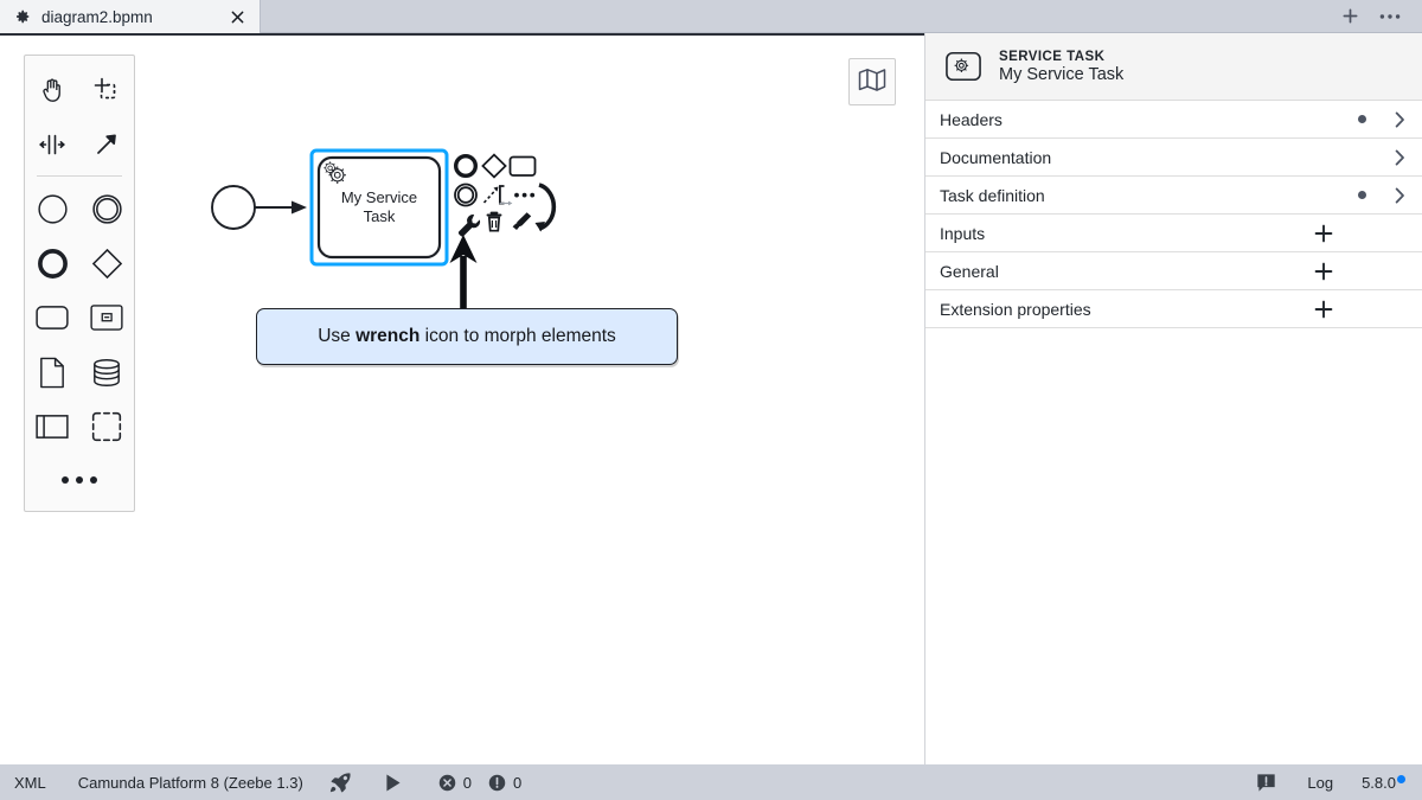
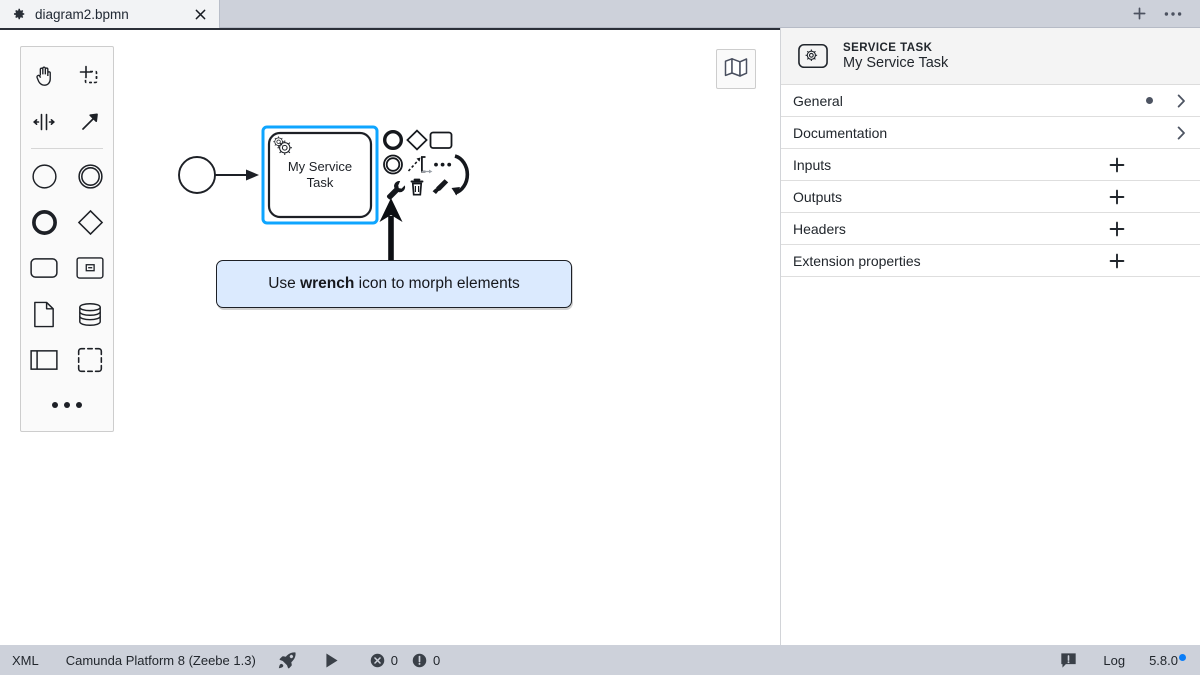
  diagram2.bpmn
  My Service
  Task
  Use wrench icon to morph elements
  SERVICE TASK
  My Service Task
- Headers
+ General
  Documentation
- Task definition
  Inputs
+ Outputs
- General
+ Headers
  Extension properties
  XML
  Camunda Platform 8 (Zeebe 1.3)
  0
  0
  Log
  5.8.0
